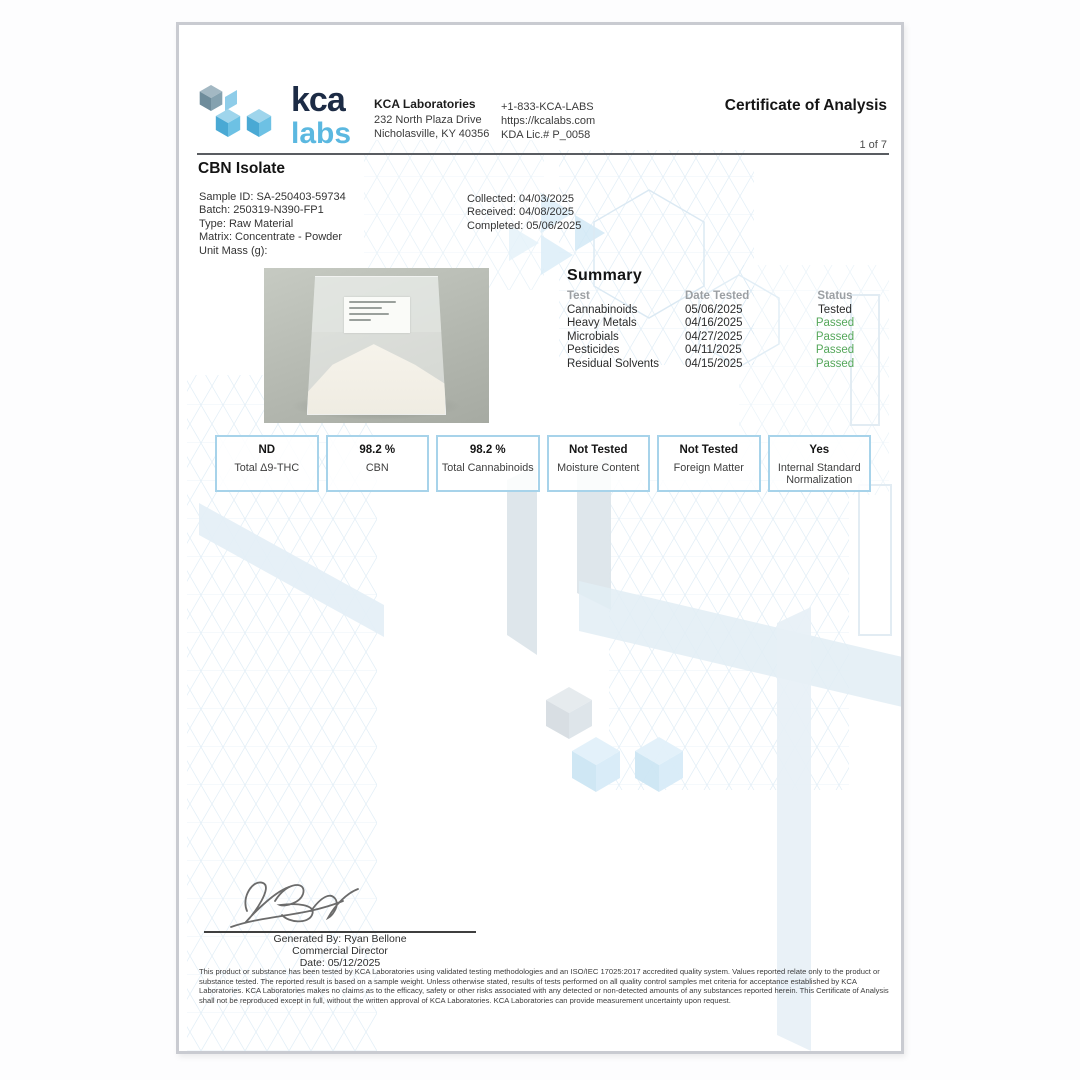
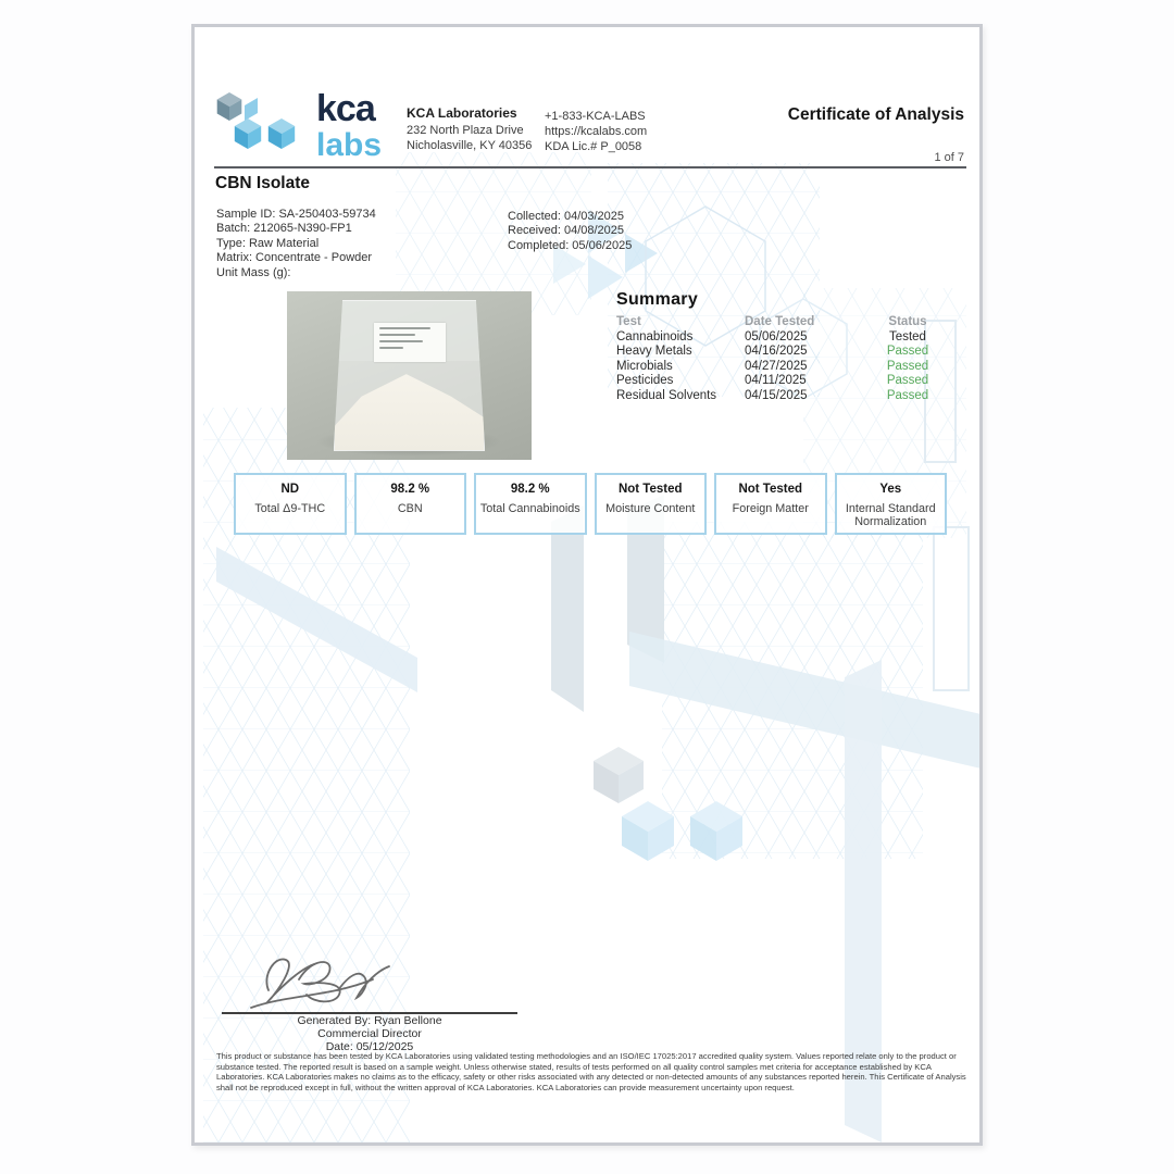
  kca
  labs
  KCA Laboratories
  232 North Plaza Drive
  Nicholasville, KY 40356
  +1-833-KCA-LABS
  https://kcalabs.com
  KDA Lic.# P_0058
  Certificate of Analysis
  1 of 7
  CBN Isolate
  Sample ID: SA-250403-59734
- Batch: 250319-N390-FP1
+ Batch: 212065-N390-FP1
  Type: Raw Material
  Matrix: Concentrate - Powder
  Unit Mass (g):
  Collected: 04/03/2025
  Received: 04/08/2025
  Completed: 05/06/2025
  Summary
  Test
  Date Tested
  Status
  Cannabinoids
  05/06/2025
  Tested
  Heavy Metals
  04/16/2025
  Passed
  Microbials
  04/27/2025
  Passed
  Pesticides
  04/11/2025
  Passed
  Residual Solvents
  04/15/2025
  Passed
  ND
  Total Δ9-THC
  98.2 %
  CBN
  98.2 %
  Total Cannabinoids
  Not Tested
  Moisture Content
  Not Tested
  Foreign Matter
  Yes
  Internal Standard Normalization
  Generated By: Ryan Bellone
  Commercial Director
  Date: 05/12/2025
  This product or substance has been tested by KCA Laboratories using validated testing methodologies and an ISO/IEC 17025:2017 accredited quality system. Values reported relate only to the product or substance tested. The reported result is based on a sample weight. Unless otherwise stated, results of tests performed on all quality control samples met criteria for acceptance established by KCA Laboratories. KCA Laboratories makes no claims as to the efficacy, safety or other risks associated with any detected or non-detected amounts of any substances reported herein. This Certificate of Analysis shall not be reproduced except in full, without the written approval of KCA Laboratories. KCA Laboratories can provide measurement uncertainty upon request.
